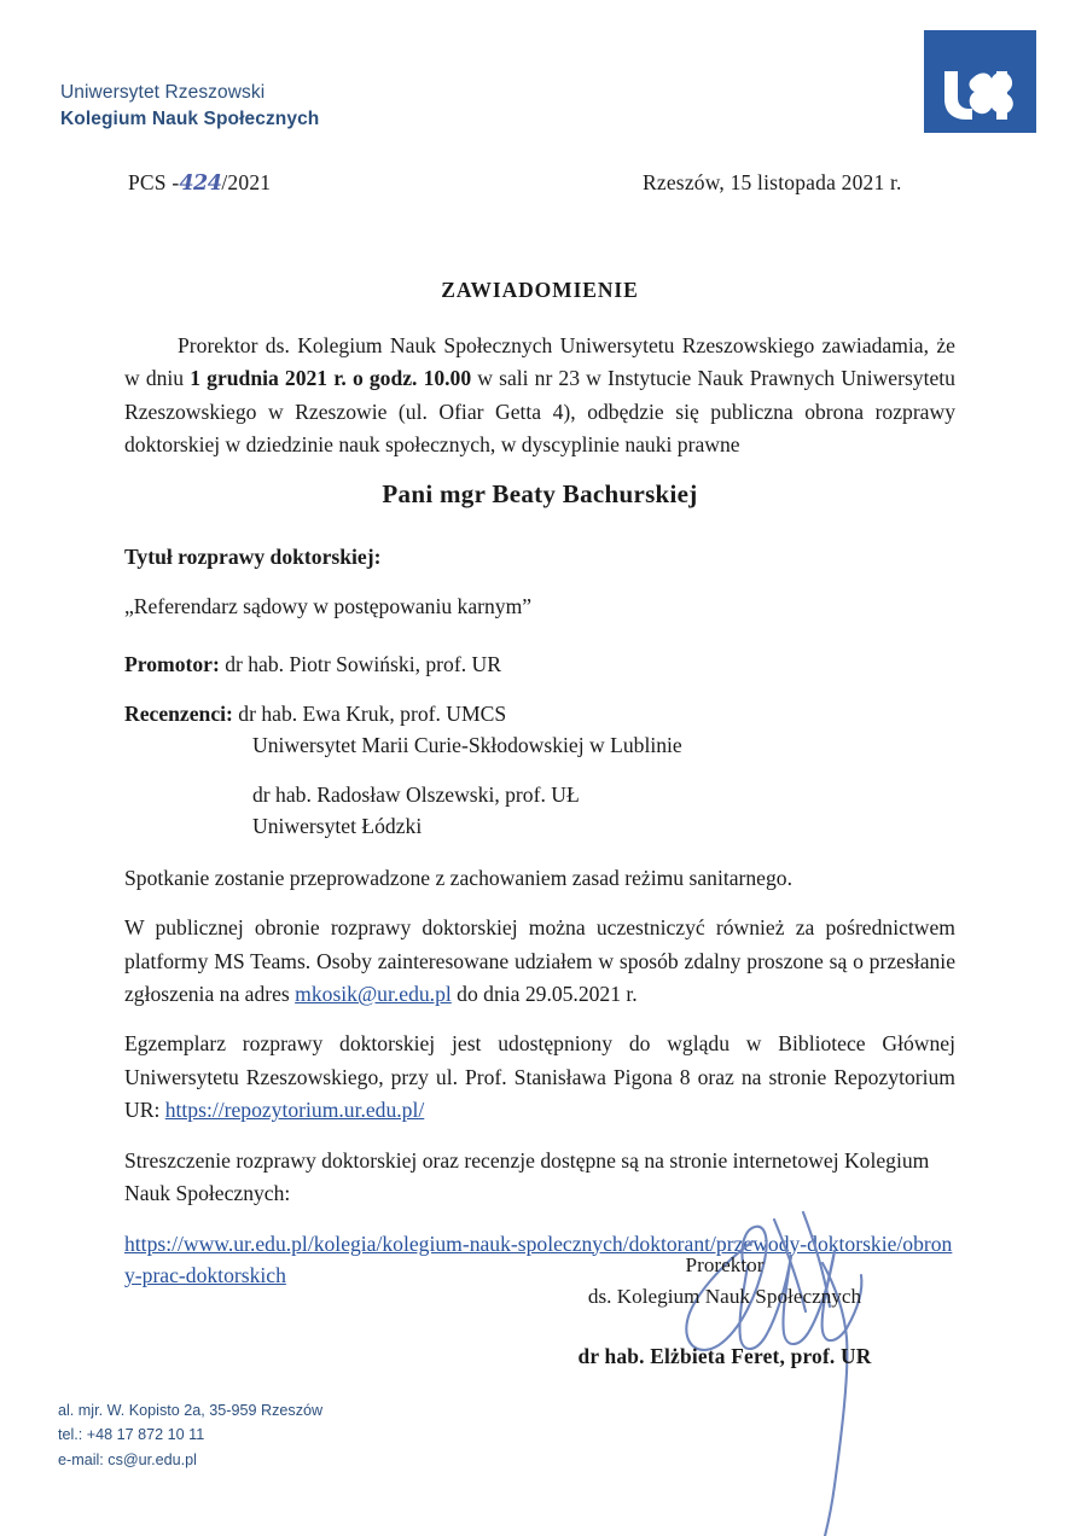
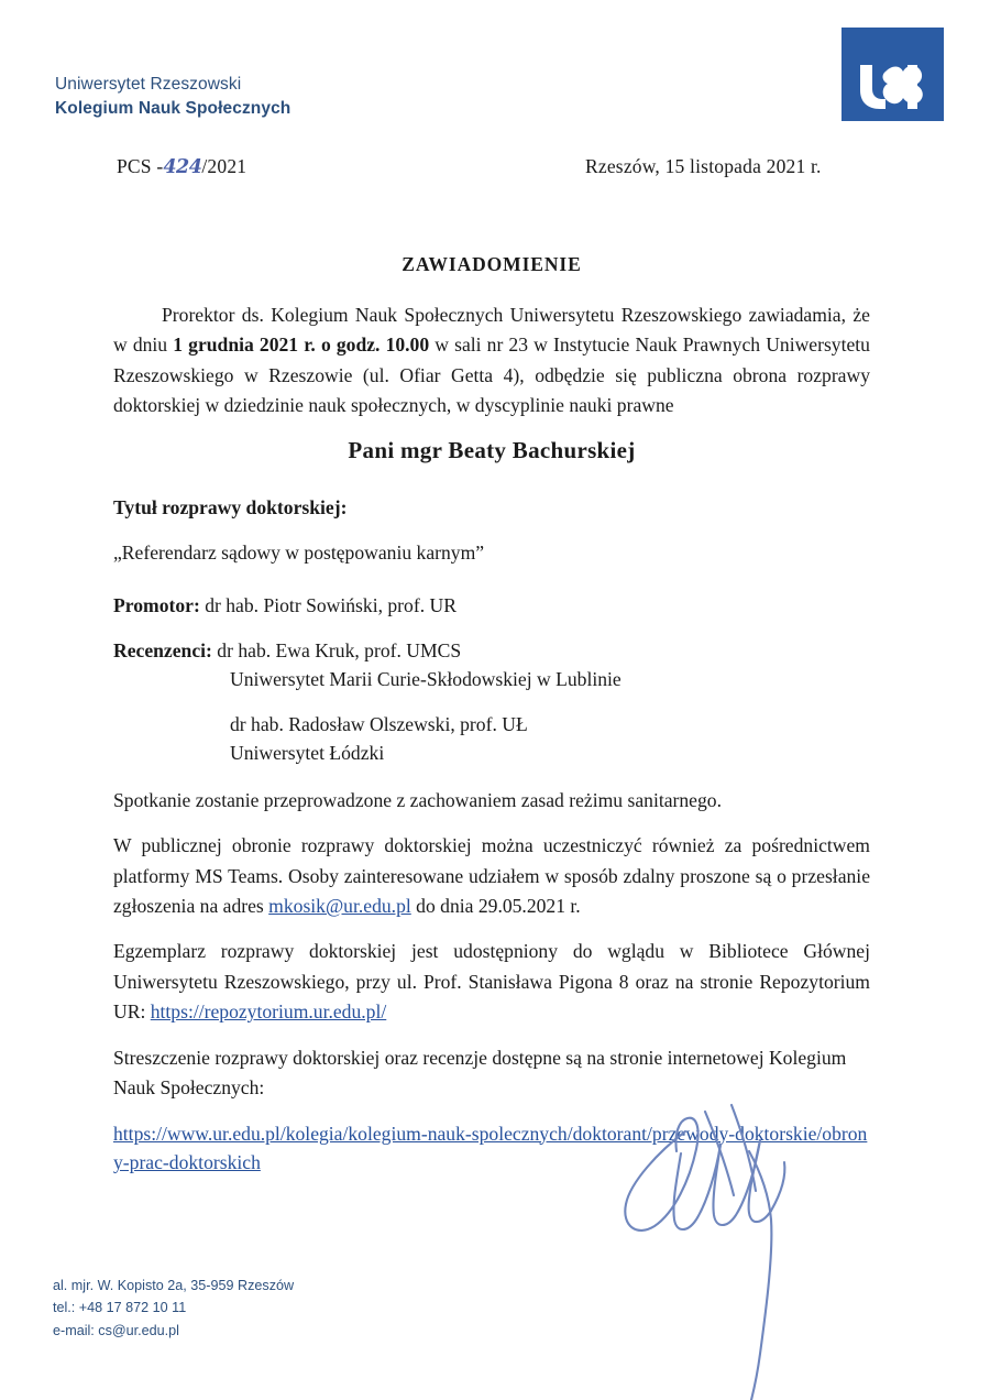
  Uniwersytet Rzeszowski
  Kolegium Nauk Społecznych
  PCS -424/2021
  Rzeszów, 15 listopada 2021 r.
  ZAWIADOMIENIE
  Prorektor ds. Kolegium Nauk Społecznych Uniwersytetu Rzeszowskiego zawiadamia, że w dniu 1 grudnia 2021 r. o godz. 10.00 w sali nr 23 w Instytucie Nauk Prawnych Uniwersytetu Rzeszowskiego w Rzeszowie (ul. Ofiar Getta 4), odbędzie się publiczna obrona rozprawy doktorskiej w dziedzinie nauk społecznych, w dyscyplinie nauki prawne
  Pani mgr Beaty Bachurskiej
  Tytuł rozprawy doktorskiej:
  „Referendarz sądowy w postępowaniu karnym”
  Promotor: dr hab. Piotr Sowiński, prof. UR
  Recenzenci: dr hab. Ewa Kruk, prof. UMCS
  Uniwersytet Marii Curie-Skłodowskiej w Lublinie
  dr hab. Radosław Olszewski, prof. UŁ
  Uniwersytet Łódzki
  Spotkanie zostanie przeprowadzone z zachowaniem zasad reżimu sanitarnego.
  W publicznej obronie rozprawy doktorskiej można uczestniczyć również za pośrednictwem platformy MS Teams. Osoby zainteresowane udziałem w sposób zdalny proszone są o przesłanie zgłoszenia na adres mkosik@ur.edu.pl do dnia 29.05.2021 r.
  Egzemplarz rozprawy doktorskiej jest udostępniony do wglądu w Bibliotece Głównej Uniwersytetu Rzeszowskiego, przy ul. Prof. Stanisława Pigona 8 oraz na stronie Repozytorium UR: https://repozytorium.ur.edu.pl/
  Streszczenie rozprawy doktorskiej oraz recenzje dostępne są na stronie internetowej Kolegium Nauk Społecznych:
  https://www.ur.edu.pl/kolegia/kolegium-nauk-spolecznych/doktorant/przwoy-doktorskie/obrony-prac-doktorskich
- Prorektor
- ds. Kolegium Nauk Społecznych
- dr hab. Elżbieta Feret, prof. UR
  al. mjr. W. Kopisto 2a, 35-959 Rzeszów
  tel.: +48 17 872 10 11
  e-mail: cs@ur.edu.pl
